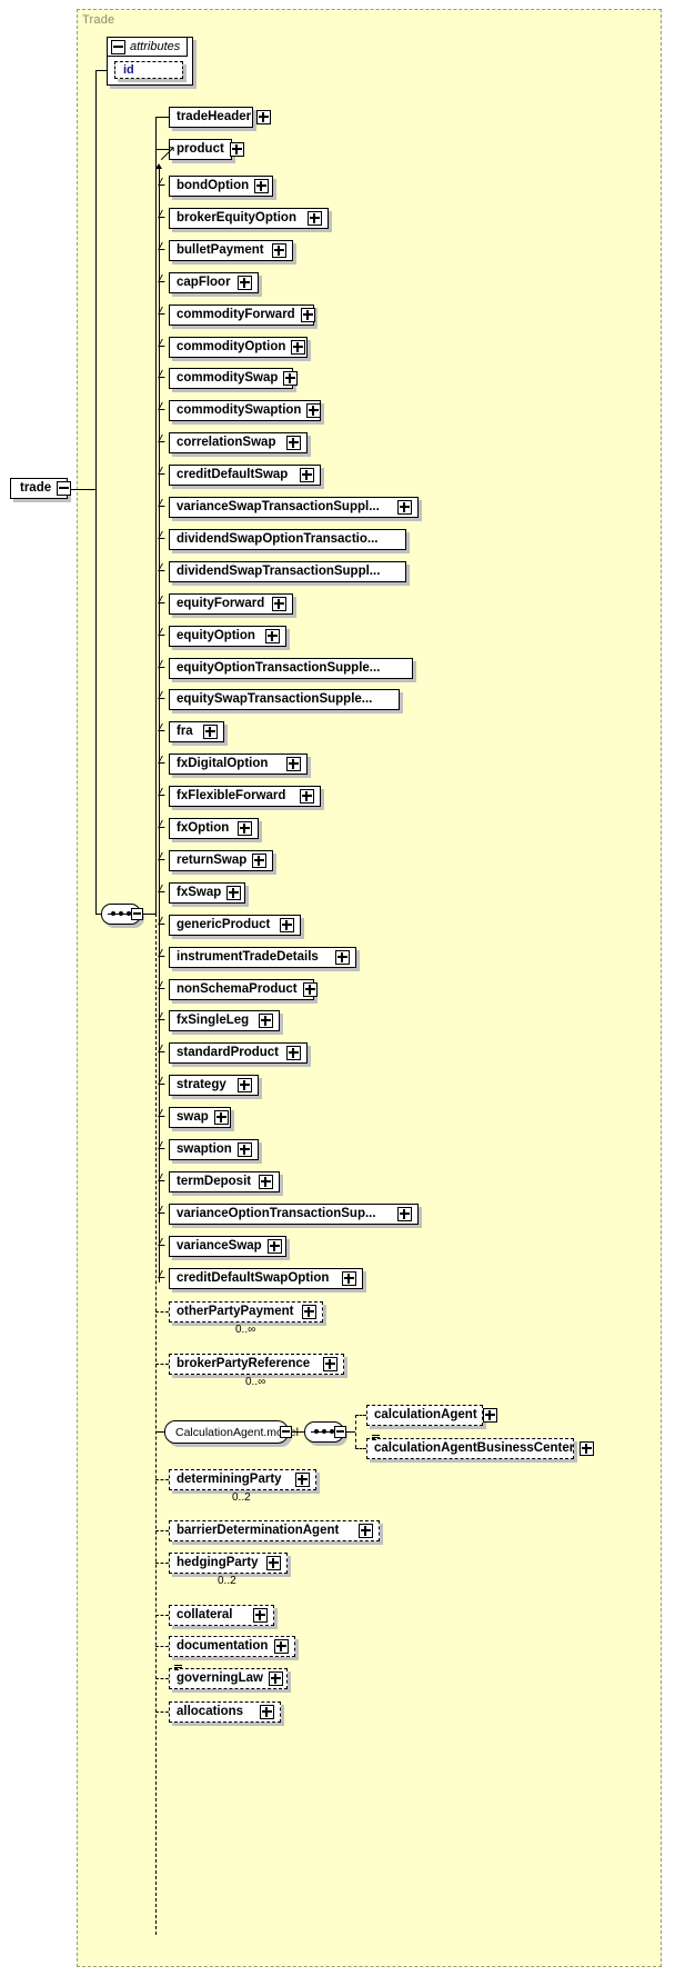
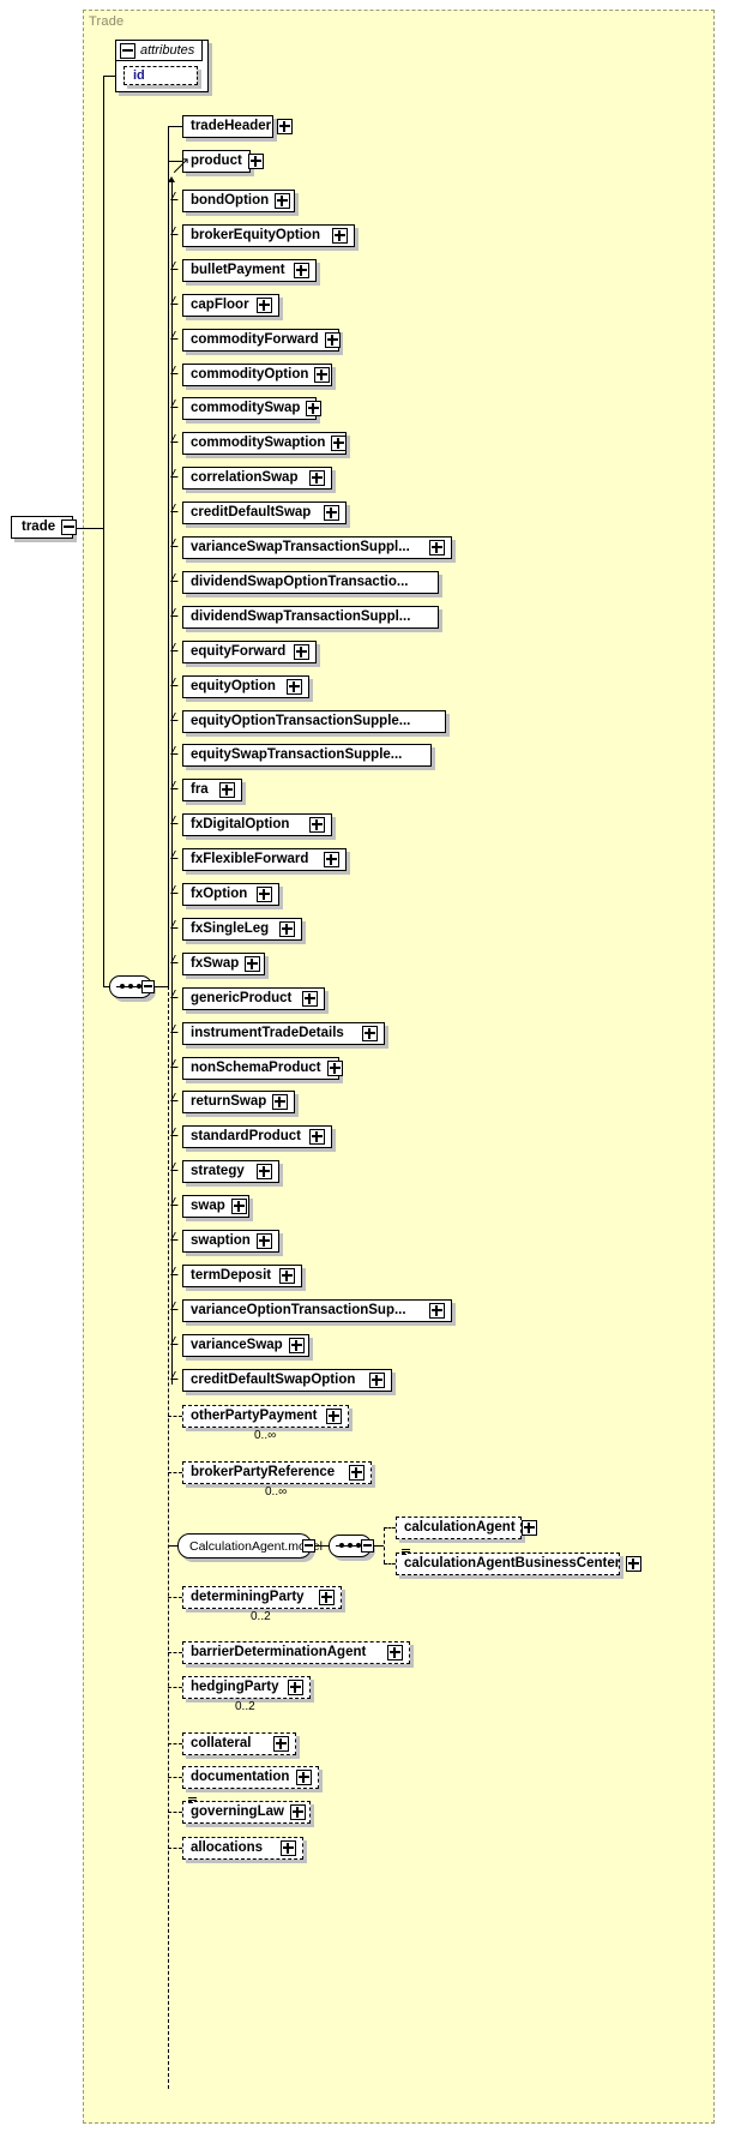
  Trade
  trade
  attributes
  id
  tradeHeader
  product
  bondOption
  brokerEquityOption
  bulletPayment
  capFloor
  commodityForward
  commodityOption
  commoditySwap
  commoditySwaption
  correlationSwap
  creditDefaultSwap
  varianceSwapTransactionSuppl...
  dividendSwapOptionTransactio...
  dividendSwapTransactionSuppl...
  equityForward
  equityOption
  equityOptionTransactionSupple...
  equitySwapTransactionSupple...
  fra
  fxDigitalOption
  fxFlexibleForward
  fxOption
- returnSwap
+ fxSingleLeg
  fxSwap
  genericProduct
  instrumentTradeDetails
  nonSchemaProduct
- fxSingleLeg
+ returnSwap
  standardProduct
  strategy
  swap
  swaption
  termDeposit
  varianceOptionTransactionSup...
  varianceSwap
  creditDefaultSwapOption
  otherPartyPayment
  0..∞
  brokerPartyReference
  0..∞
  determiningParty
  0..2
  barrierDeterminationAgent
  hedgingParty
  0..2
  collateral
  documentation
  governingLaw
  allocations
  CalculationAgent.m
  calculationAgent
  calculationAgentBusinessCenter
